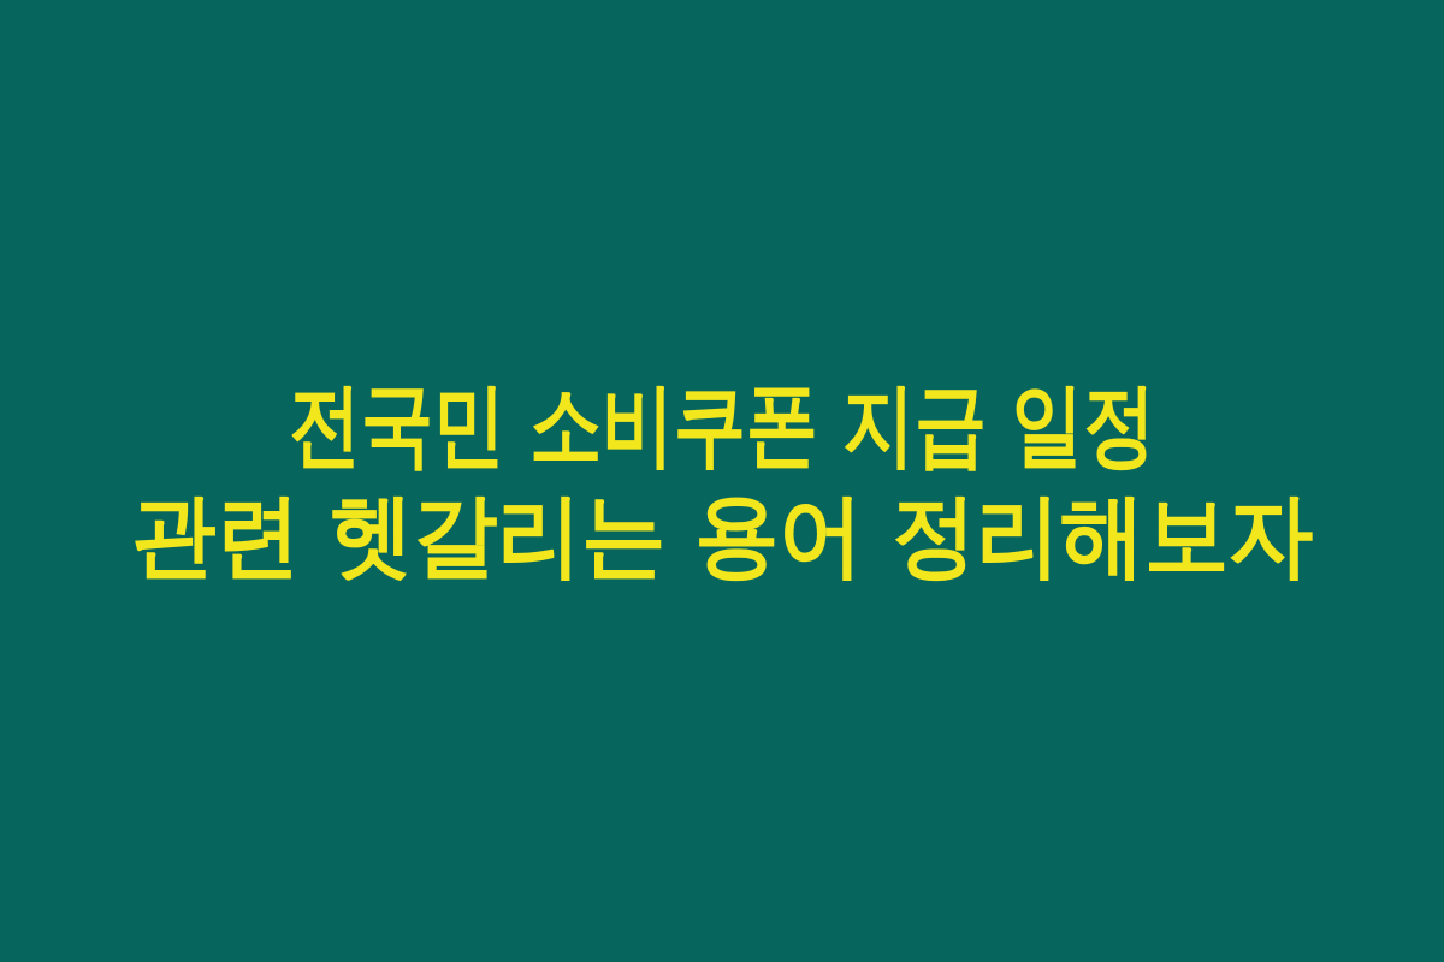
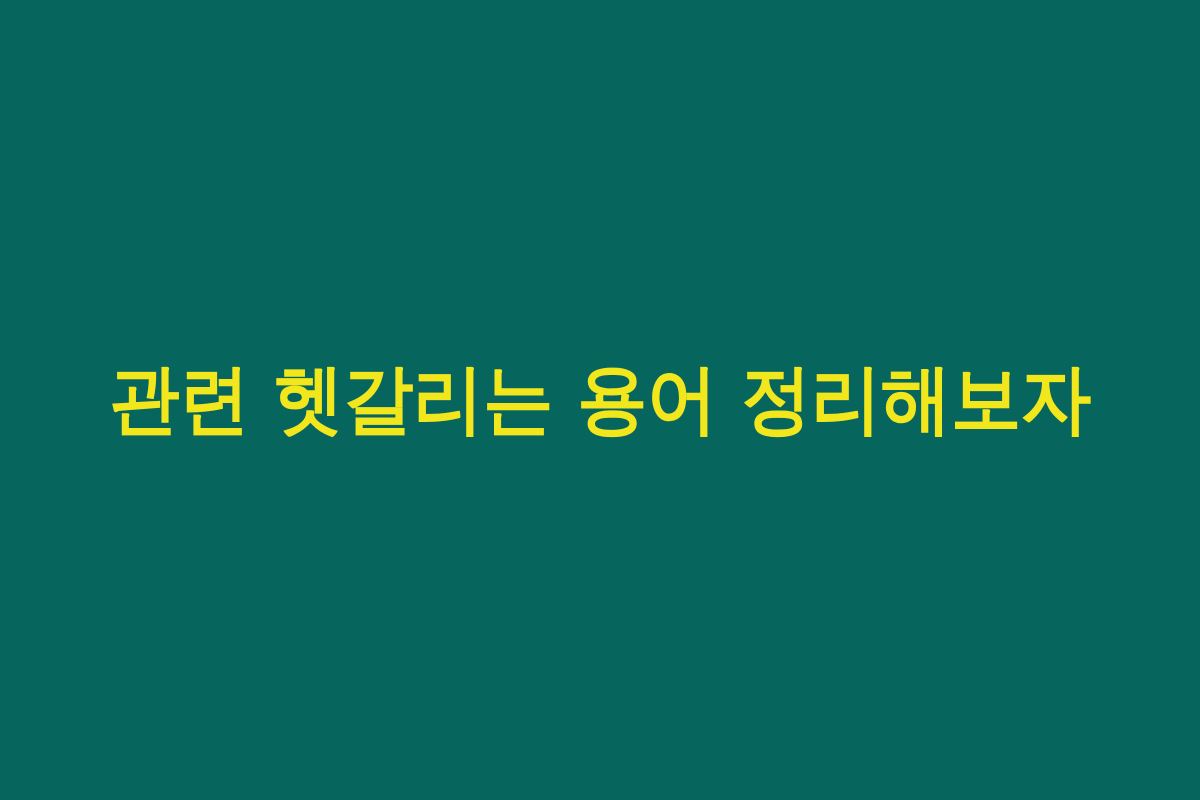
- 전국민 소비쿠폰 지급 일정
  관련 헷갈리는 용어 정리해보자
